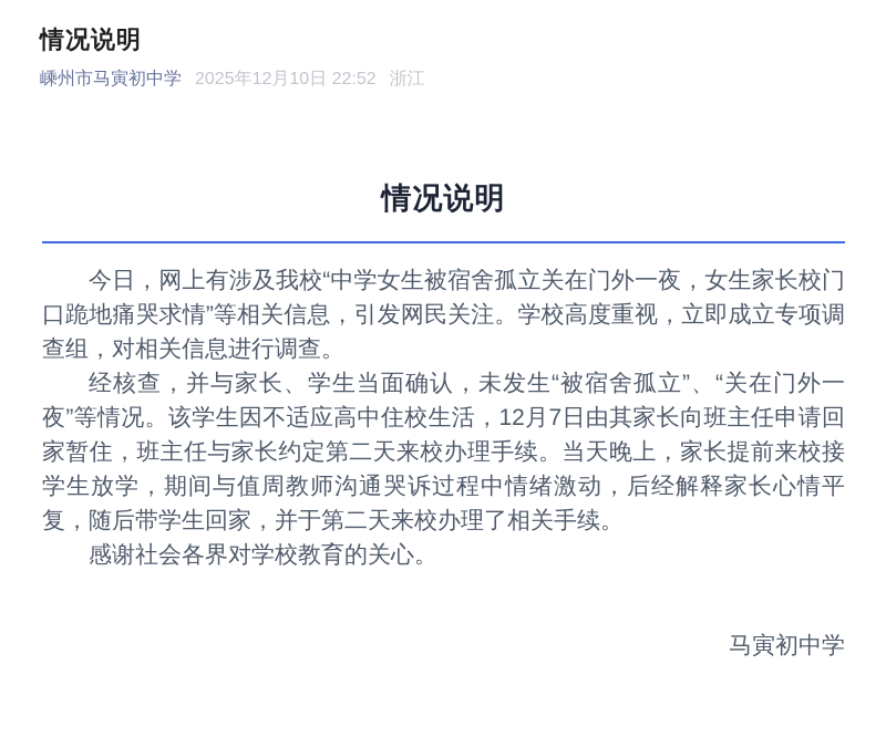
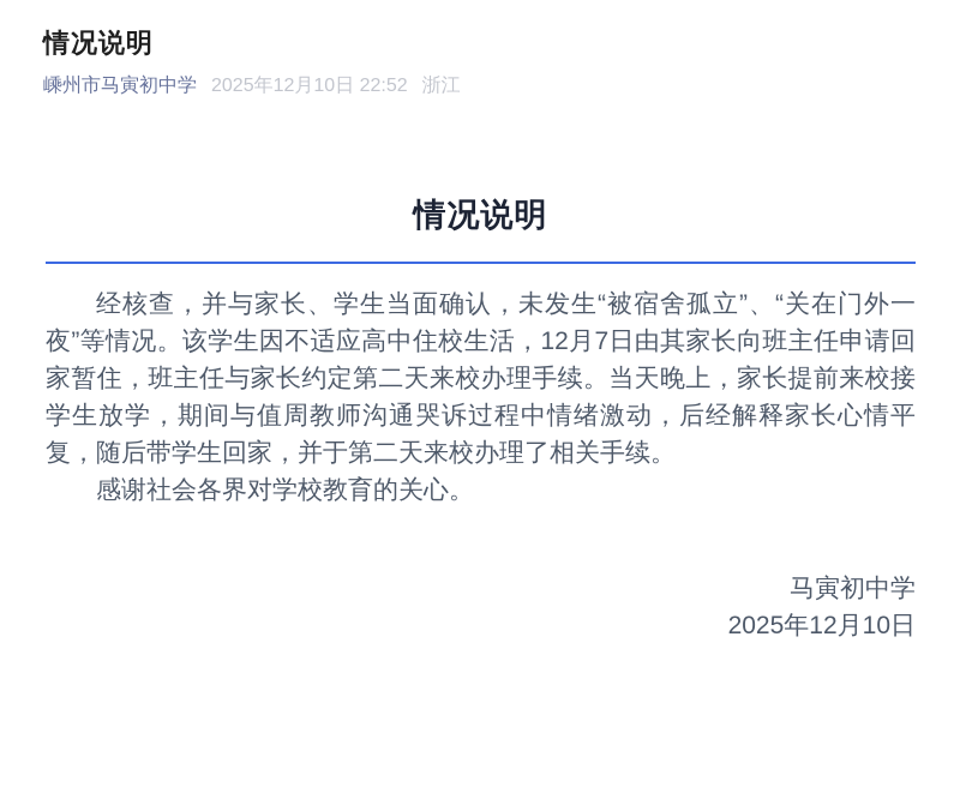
  情况说明
  嵊州市马寅初中学
  2025年12月10日 22:52
  浙江
  情况说明
- 今日，网上有涉及我校“中学女生被宿舍孤立关在门外一夜，女生家长校门口跪地痛哭求情”等相关信息，引发网民关注。学校高度重视，立即成立专项调查组，对相关信息进行调查。
  经核查，并与家长、学生当面确认，未发生“被宿舍孤立”、“关在门外一夜”等情况。该学生因不适应高中住校生活，12月7日由其家长向班主任申请回家暂住，班主任与家长约定第二天来校办理手续。当天晚上，家长提前来校接学生放学，期间与值周教师沟通哭诉过程中情绪激动，后经解释家长心情平复，随后带学生回家，并于第二天来校办理了相关手续。
  感谢社会各界对学校教育的关心。
  马寅初中学
+ 2025年12月10日
